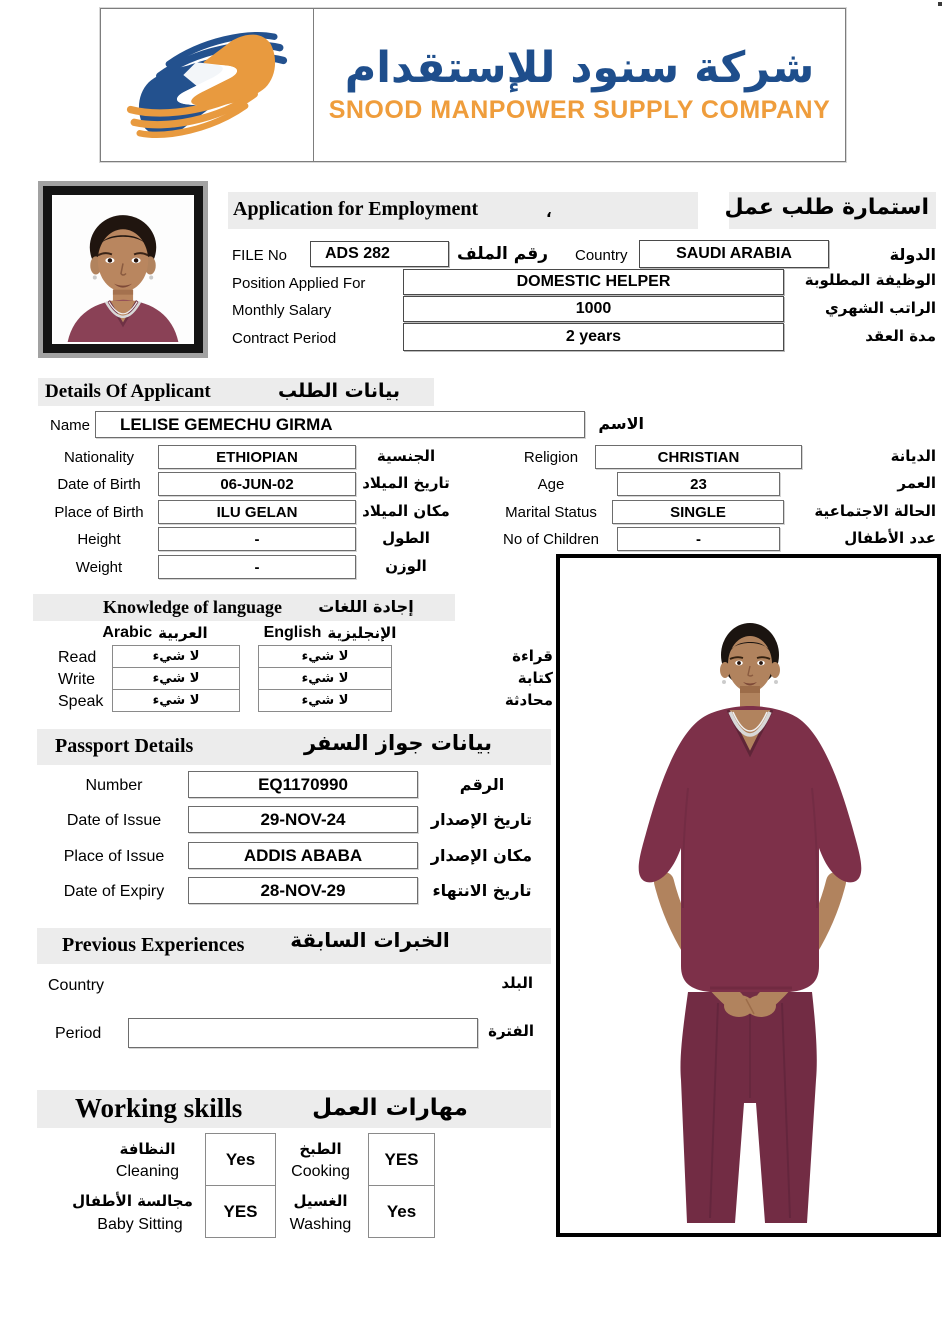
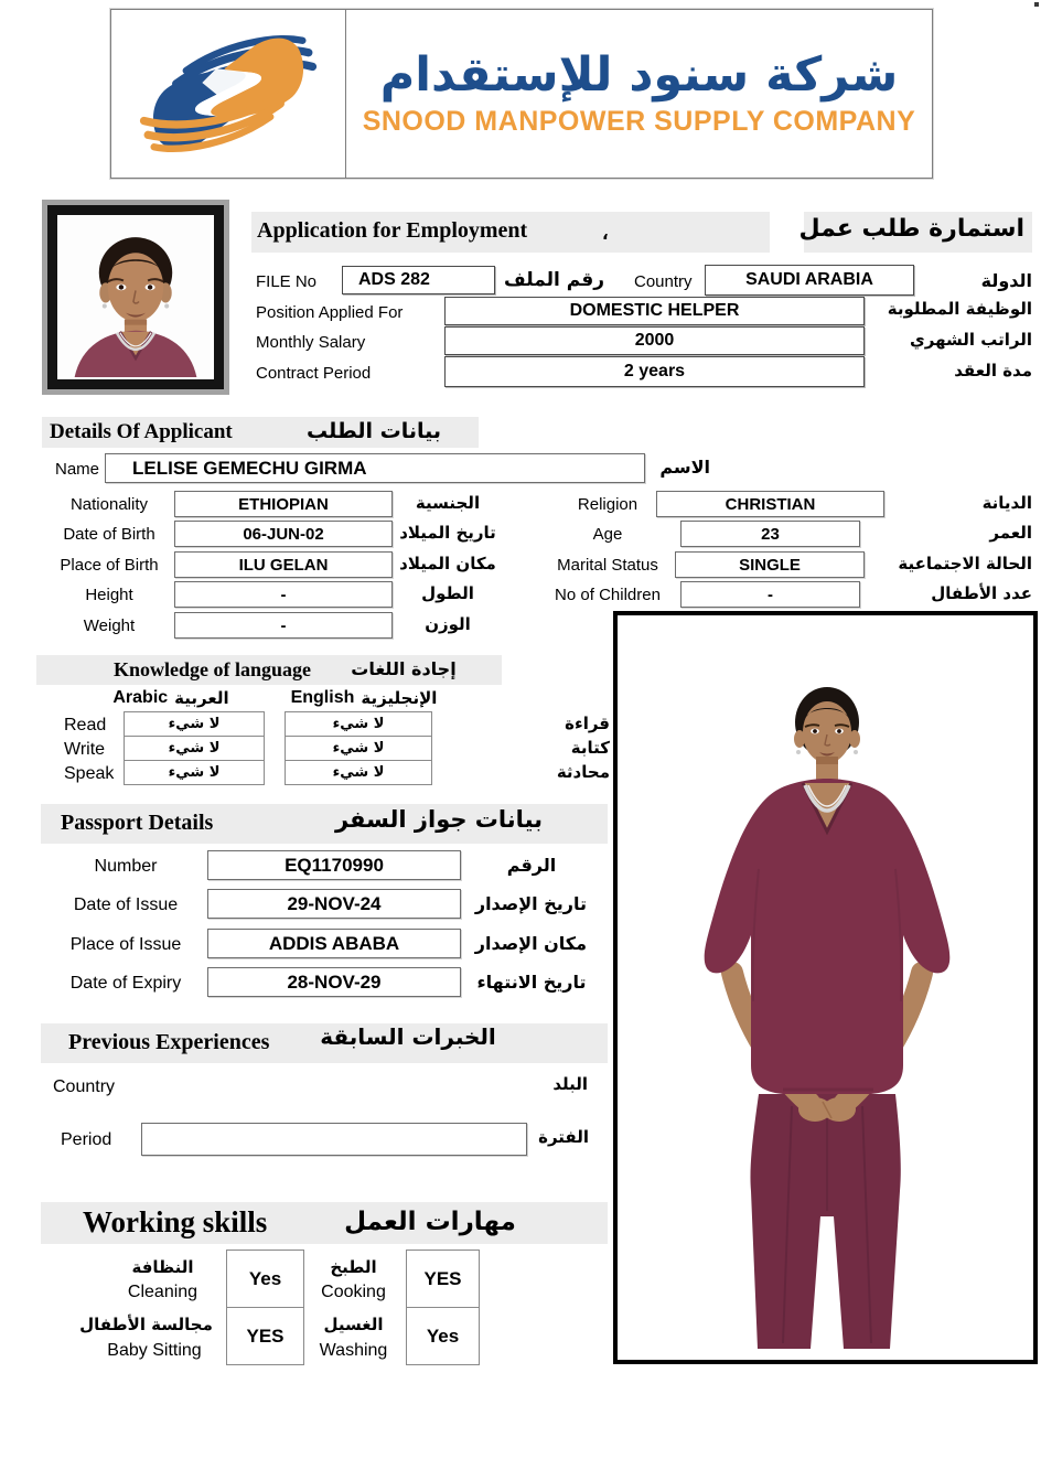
  شركة سنود للإستقدام
  SNOOD MANPOWER SUPPLY COMPANY
  Application for Employment
  ،
  استمارة طلب عمل
  FILE No
  ADS 282
  رقم الملف
  Country
  SAUDI ARABIA
  الدولة
  Position Applied For
  DOMESTIC HELPER
  الوظيفة المطلوبة
  Monthly Salary
- 1000
+ 2000
  الراتب الشهري
  Contract Period
  2 years
  مدة العقد
  Details Of Applicant
  بيانات الطلب
  Name
  LELISE GEMECHU GIRMA
  الاسم
  Nationality
  ETHIOPIAN
  الجنسية
  Date of Birth
  06-JUN-02
  تاريخ الميلاد
  Place of Birth
  ILU GELAN
  مكان الميلاد
  Height
  -
  الطول
  Weight
  -
  الوزن
  Religion
  CHRISTIAN
  الديانة
  Age
  23
  العمر
  Marital Status
  SINGLE
  الحالة الاجتماعية
  No of Children
  -
  عدد الأطفال
  Knowledge of language
  إجادة اللغات
  Arabic
  العربية
  English
  الإنجليزية
  Read
  لا شيء
  لا شيء
  قراءة
  Write
  لا شيء
  لا شيء
  كتابة
  Speak
  لا شيء
  لا شيء
  محادثة
  Passport Details
  بيانات جواز السفر
  Number
  EQ1170990
  الرقم
  Date of Issue
  29-NOV-24
  تاريخ الإصدار
  Place of Issue
  ADDIS ABABA
  مكان الإصدار
  Date of Expiry
  28-NOV-29
  تاريخ الانتهاء
  Previous Experiences
  الخبرات السابقة
  Country
  البلد
  Period
  الفترة
  Working skills
  مهارات العمل
  النظافة
  Cleaning
  Yes
  الطبخ
  Cooking
  YES
  مجالسة الأطفال
  Baby Sitting
  YES
  الغسيل
  Washing
  Yes
